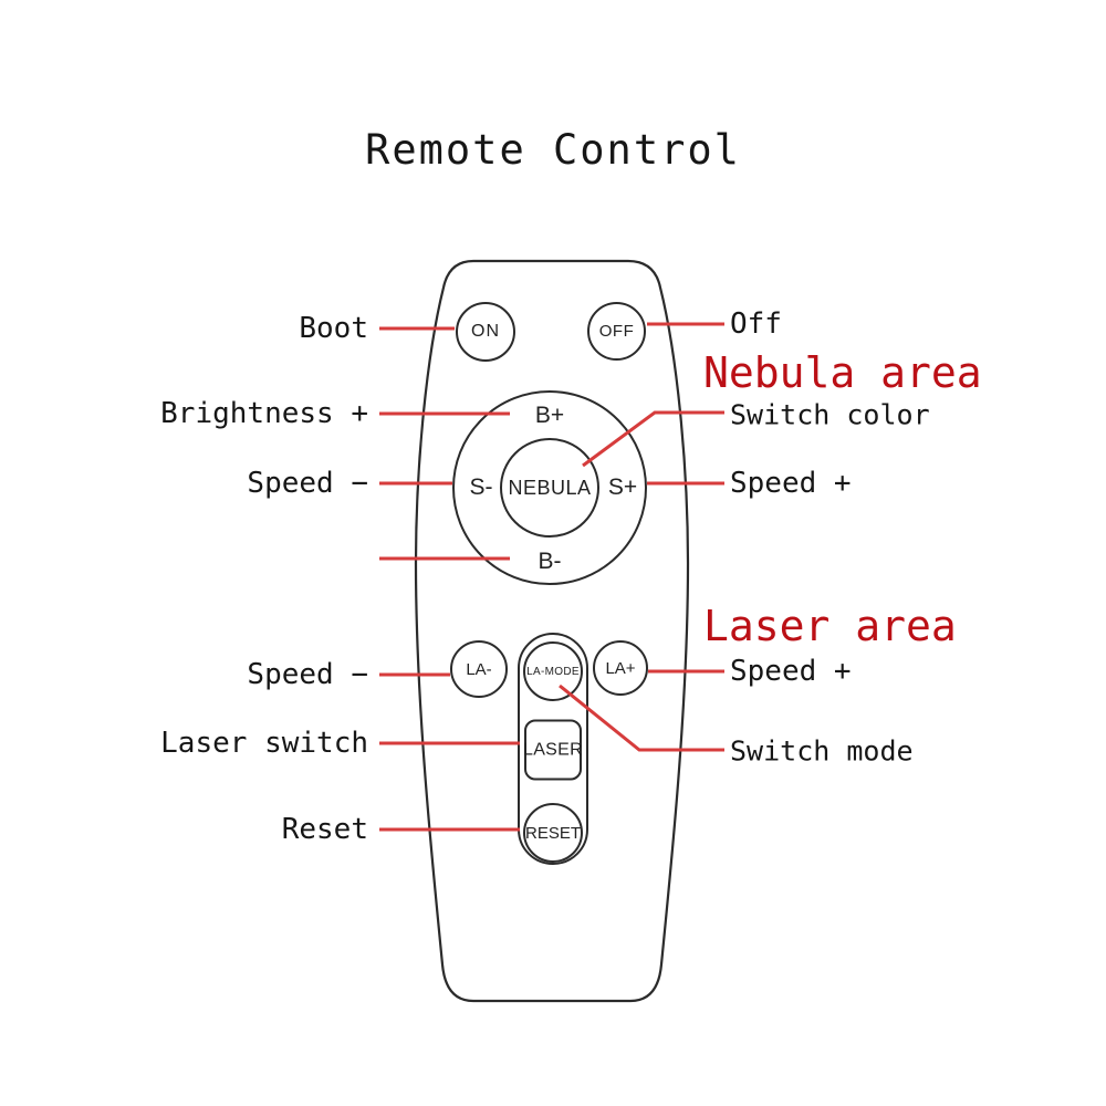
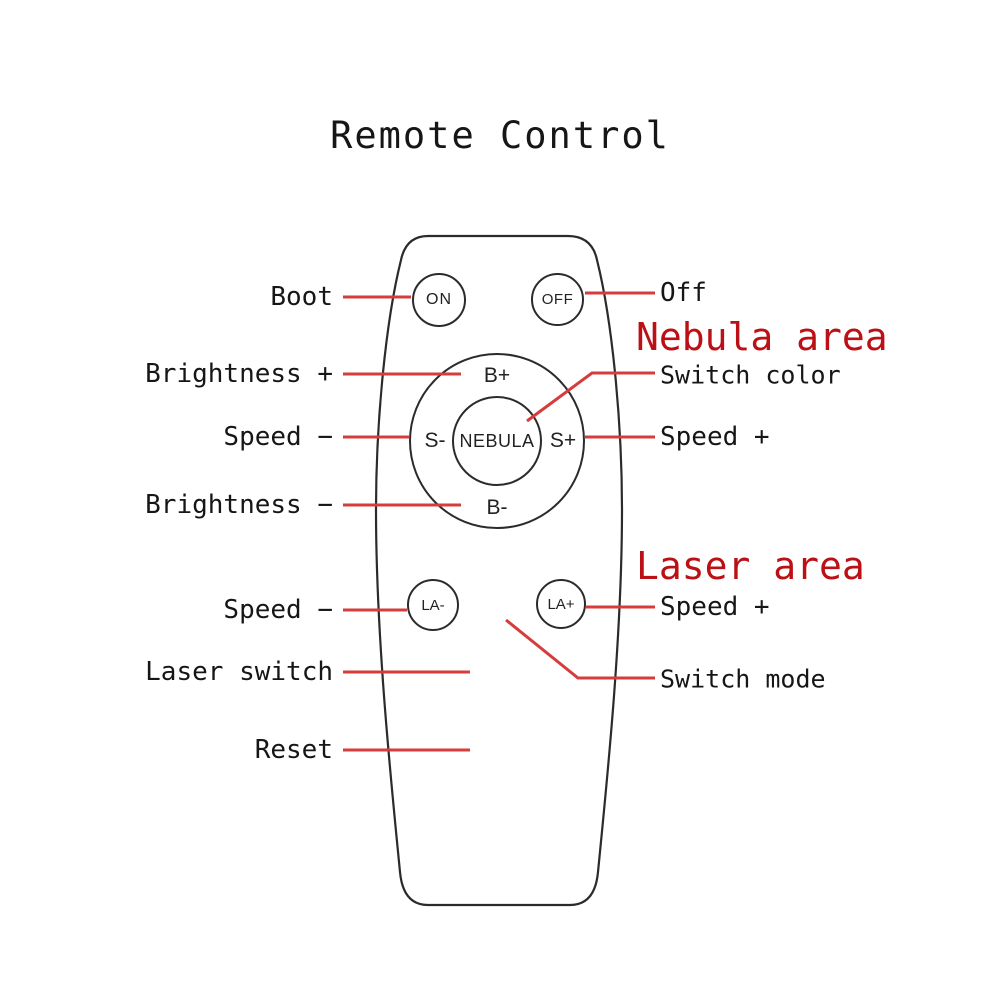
  Remote Control
  ON
  OFF
  B+
  S-
  S+
  B-
  NEBULA
  LA-
  LA+
- LA-MODE
- LASER
- RESET
  Boot
  Brightness +
  Speed −
+ Brightness −
  Speed −
  Laser switch
  Reset
  Off
  Nebula area
  Switch color
  Speed +
  Laser area
  Speed +
  Switch mode
